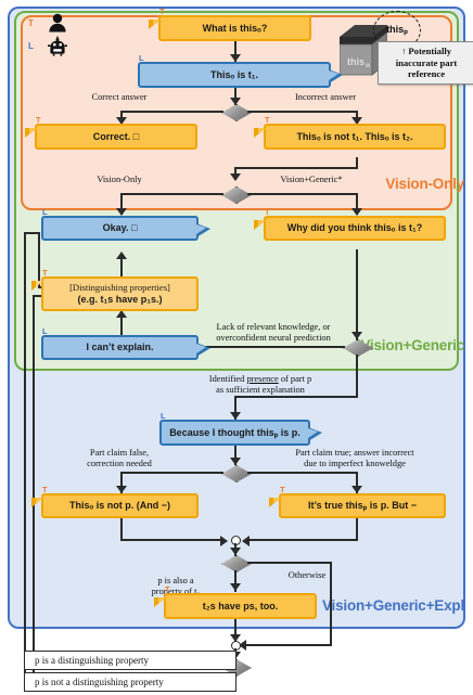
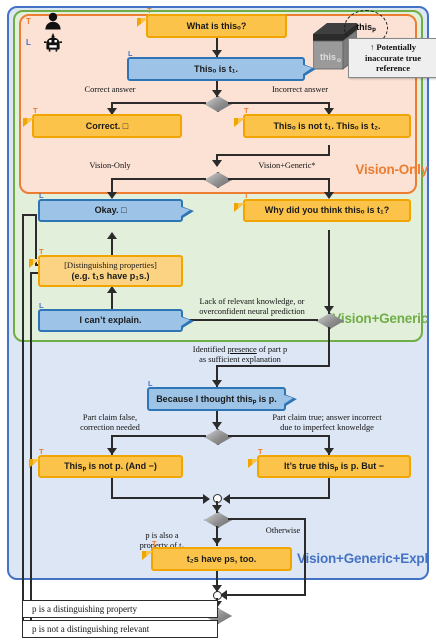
  T
  L
  this
  thisₚ
- ↑ Potentially inaccurate part reference
+ ↑ Potentially inaccurate true reference
  Vision-Only
  ision+Generic
  Vision+Generic+Expl
  Correct answer
  Incorrect answer
  Vision-Only
  Vision+Generic*
  Lack of relevant knowledge, or
  overconfident neural prediction
  Identified presence of part p
  as sufficient explanation
  Part claim false,
  correction needed
  Part claim true; answer incorrect
  due to imperfect knoweldge
  p is also a
  property of t₂
  Otherwise
  T
  What is thisₒ?
  L
  Thisₒ is t₁.
  T
  Correct. □
  T
  Thisₒ is not t₁. Thisₒ is t₂.
  L
  Okay. □
  T
  Why did you think thisₒ is t₁?
  T
  [Distinguishing properties]
  (e.g. t₁s have p₁s.)
  L
  I can’t explain.
  L
  Because I thought thisₚ is p.
  T
- Thisₒ is not p. (And −)
+ Thisₚ is not p. (And −)
  T
  It’s true thisₚ is p. But −
  T
  t₂s have ps, too.
  p is a distinguishing property
- p is not a distinguishing property
+ p is not a distinguishing relevant
